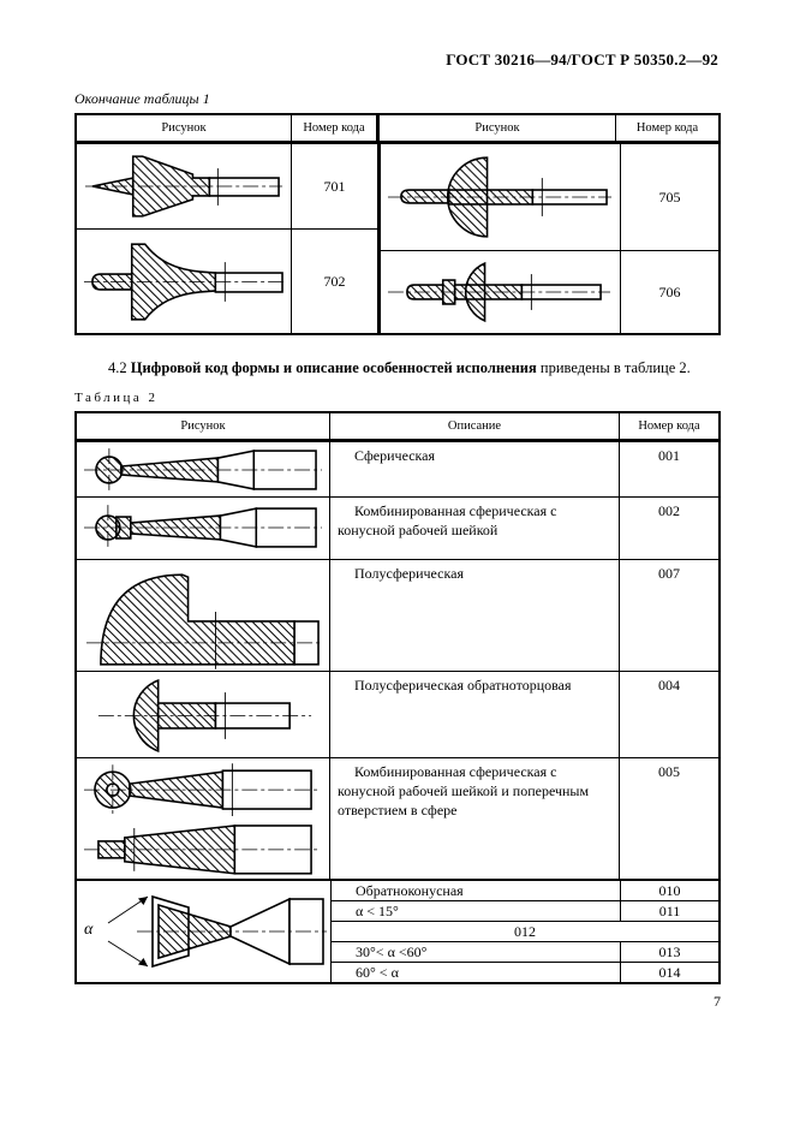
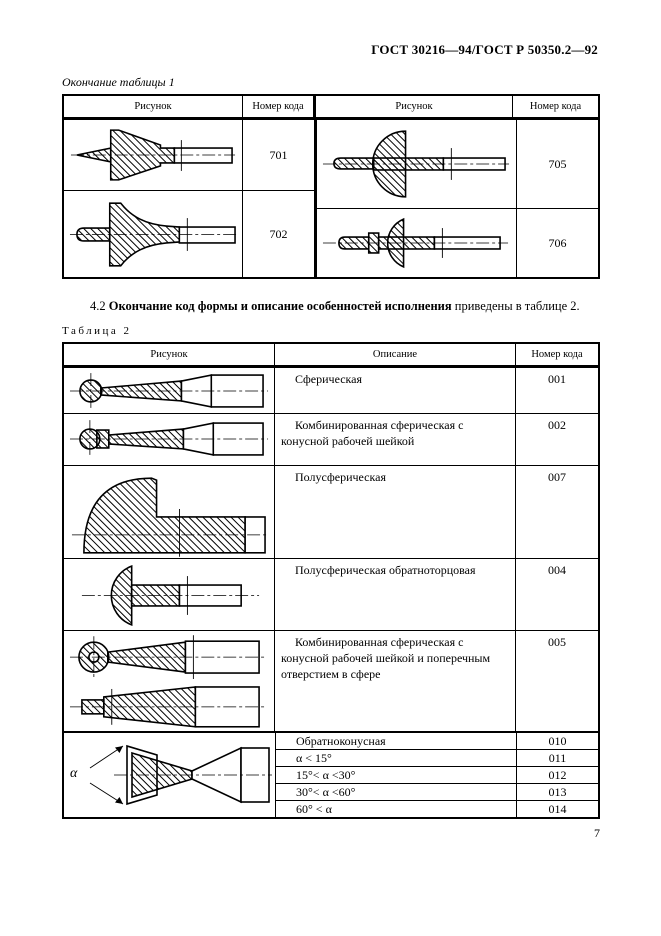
  ГОСТ 30216—94/ГОСТ Р 50350.2—92
  Окончание таблицы 1
  Рисунок
  Номер кода
  Рисунок
  Номер кода
  701
  702
  705
  706
- 4.2 Цифровой код формы и описание особенностей исполнения приведены в таблице 2.
+ 4.2 Окончание код формы и описание особенностей исполнения приведены в таблице 2.
  Таблица 2
  Рисунок
  Описание
  Номер кода
  Сферическая
  001
  Комбинированная сферическая с конусной рабочей шейкой
  002
  Полусферическая
  007
  Полусферическая обратноторцовая
  004
  Комбинированная сферическая с конусной рабочей шейкой и поперечным отверстием в сфере
  005
  α
  Обратноконусная
  010
  α < 15°
  011
+ 15°< α <30°
  012
  30°< α <60°
  013
  60° < α
  014
  7
